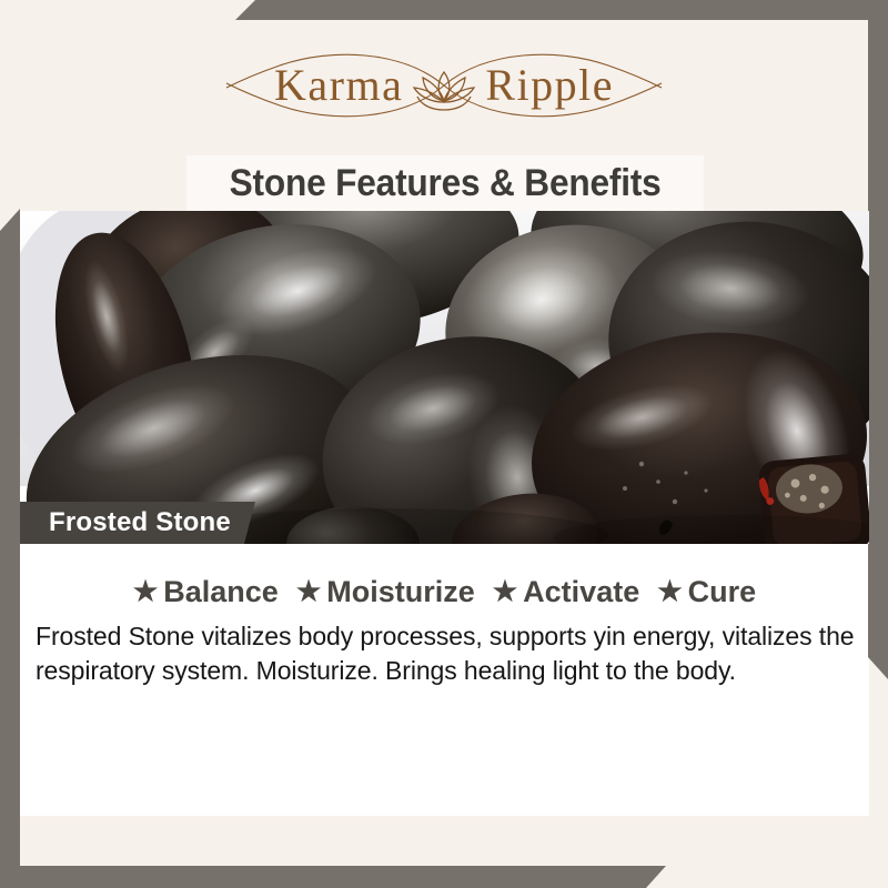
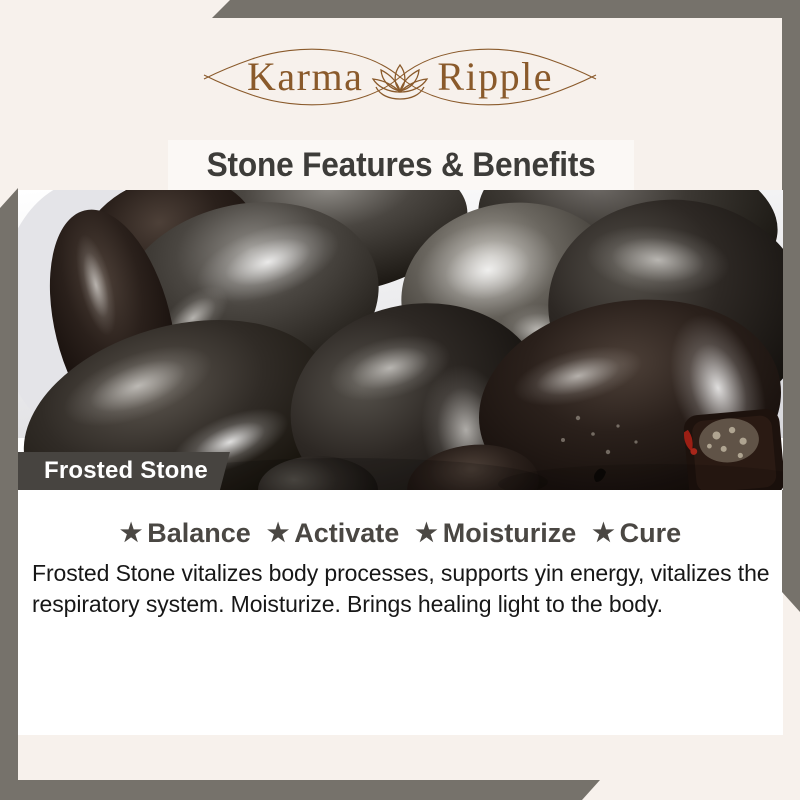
  Karma
  Ripple
  Stone Features & Benefits
  Frosted Stone
  ★
  Balance
  ★
- Moisturize
+ Activate
  ★
- Activate
+ Moisturize
  ★
  Cure
  Frosted Stone vitalizes body processes, supports yin energy, vitalizes the
  respiratory system. Moisturize. Brings healing light to the body.
